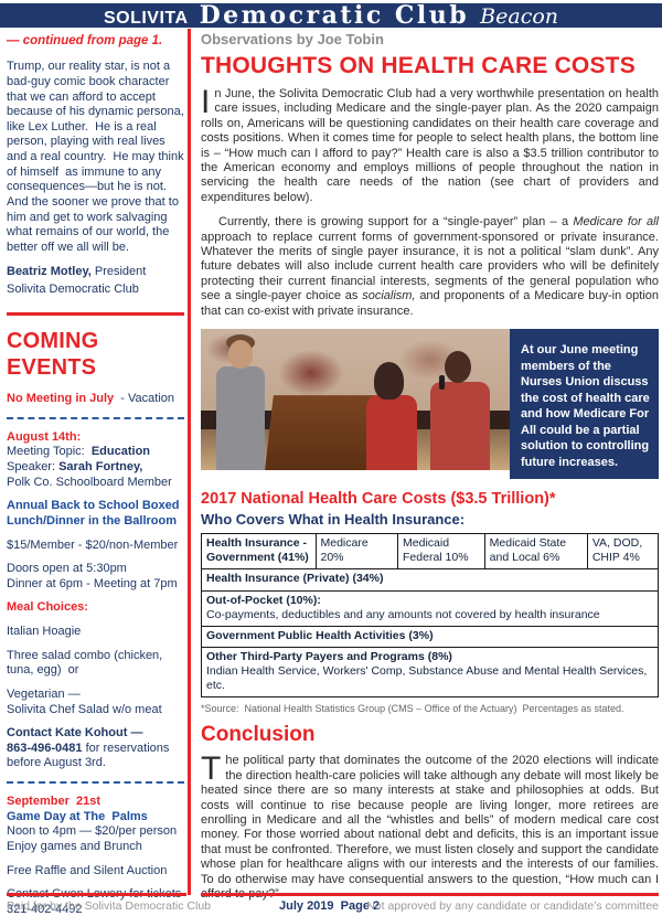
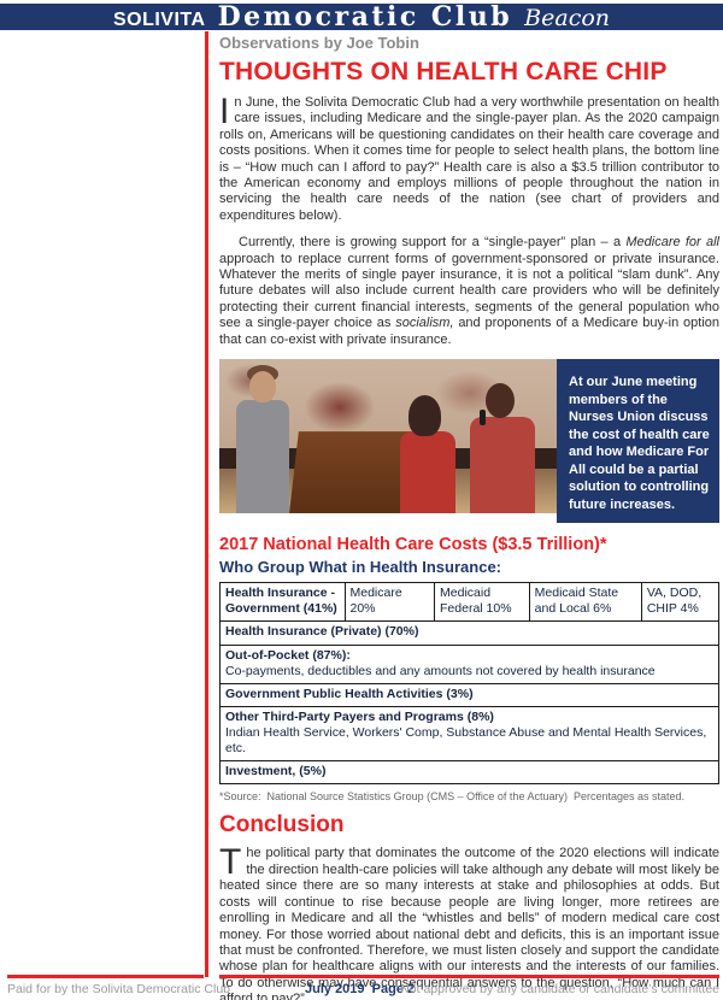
  SOLIVITA
  Democratic Club
  Beacon
- — continued from page 1.
- Trump, our reality star, is not a bad-guy comic book character that we can afford to accept because of his dynamic persona, like Lex Luther. He is a real person, playing with real lives and a real country. He may think of himself as immune to any consequences—but he is not. And the sooner we prove that to him and get to work salvaging what remains of our world, the better off we all will be.
- Beatriz Motley, President
- Solivita Democratic Club
- COMING EVENTS
- No Meeting in July - Vacation
- August 14th:
- Meeting Topic: Education
- Speaker: Sarah Fortney,
- Polk Co. Schoolboard Member
- Annual Back to School Boxed Lunch/Dinner in the Ballroom
- $15/Member - $20/non-Member
- Doors open at 5:30pm
- Dinner at 6pm - Meeting at 7pm
- Meal Choices:
- Italian Hoagie
- Three salad combo (chicken, tuna, egg) or
- Vegetarian —
- Solivita Chef Salad w/o meat
- Contact Kate Kohout —
- 863-496-0481 for reservations
- before August 3rd.
- September 21st
- Game Day at The Palms
- Noon to 4pm — $20/per person
- Enjoy games and Brunch
- Free Raffle and Silent Auction
- Contact Gwen Lowery for tickets
- 321-402-4492
  Observations by Joe Tobin
- THOUGHTS ON HEALTH CARE COSTS
+ THOUGHTS ON HEALTH CARE CHIP
  I
  n June, the Solivita Democratic Club had a very worthwhile presentation on health care issues, including Medicare and the single-payer plan. As the 2020 campaign rolls on, Americans will be questioning candidates on their health care coverage and costs positions. When it comes time for people to select health plans, the bottom line is – “How much can I afford to pay?” Health care is also a $3.5 trillion contributor to the American economy and employs millions of people throughout the nation in servicing the health care needs of the nation (see chart of providers and expenditures below).
  Currently, there is growing support for a “single-payer” plan – a Medicare for all approach to replace current forms of government-sponsored or private insurance. Whatever the merits of single payer insurance, it is not a political “slam dunk”. Any future debates will also include current health care providers who will be definitely protecting their current financial interests, segments of the general population who see a single-payer choice as socialism, and proponents of a Medicare buy-in option that can co-exist with private insurance.
  At our June meeting members of the Nurses Union discuss the cost of health care and how Medicare For All could be a partial solution to controlling future increases.
  2017 National Health Care Costs ($3.5 Trillion)*
- Who Covers What in Health Insurance:
+ Who Group What in Health Insurance:
  Health Insurance - Government (41%)	Medicare 20%	Medicaid Federal 10%	Medicaid State and Local 6%	VA, DOD, CHIP 4%
- Health Insurance (Private) (34%)
+ Health Insurance (Private) (70%)
- Out-of-Pocket (10%):Co-payments, deductibles and any amounts not covered by health insurance
+ Out-of-Pocket (87%):Co-payments, deductibles and any amounts not covered by health insurance
  Government Public Health Activities (3%)
  Other Third-Party Payers and Programs (8%)Indian Health Service, Workers' Comp, Substance Abuse and Mental Health Services, etc.
+ Investment, (5%)
- *Source: National Health Statistics Group (CMS – Office of the Actuary) Percentages as stated.
+ *Source: National Source Statistics Group (CMS – Office of the Actuary) Percentages as stated.
  Conclusion
  T
  he political party that dominates the outcome of the 2020 elections will indicate the direction health-care policies will take although any debate will most likely be heated since there are so many interests at stake and philosophies at odds. But costs will continue to rise because people are living longer, more retirees are enrolling in Medicare and all the “whistles and bells” of modern medical care cost money. For those worried about national debt and deficits, this is an important issue that must be confronted. Therefore, we must listen closely and support the candidate whose plan for healthcare aligns with our interests and the interests of our families. To do otherwise may have consequential answers to the question, “How much can I afford to pay?”
  Paid for by the Solivita Democratic Club
  July 2019 Page 2
  Not approved by any candidate or candidate’s committee
